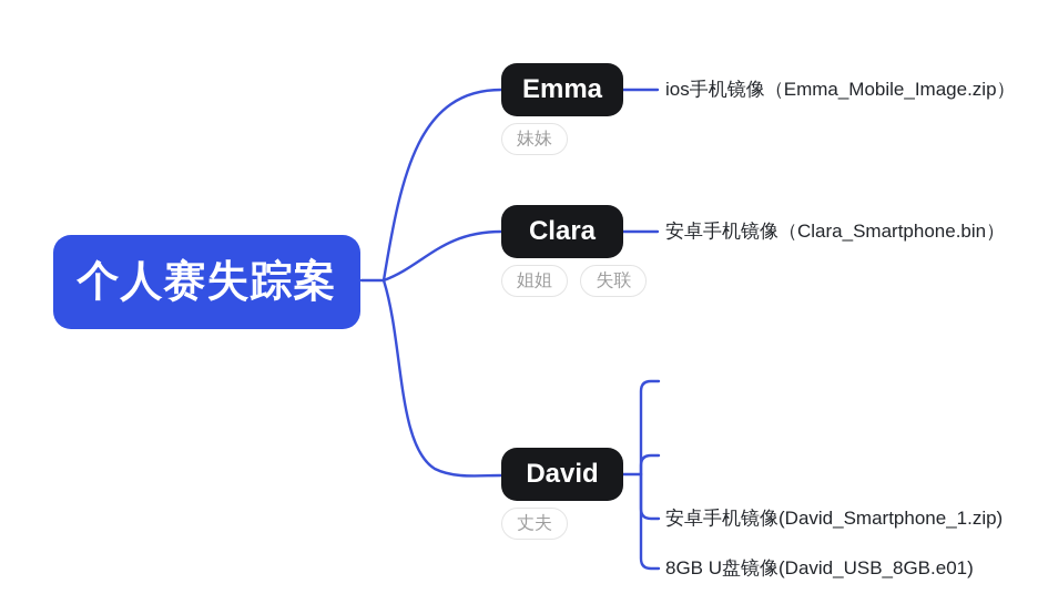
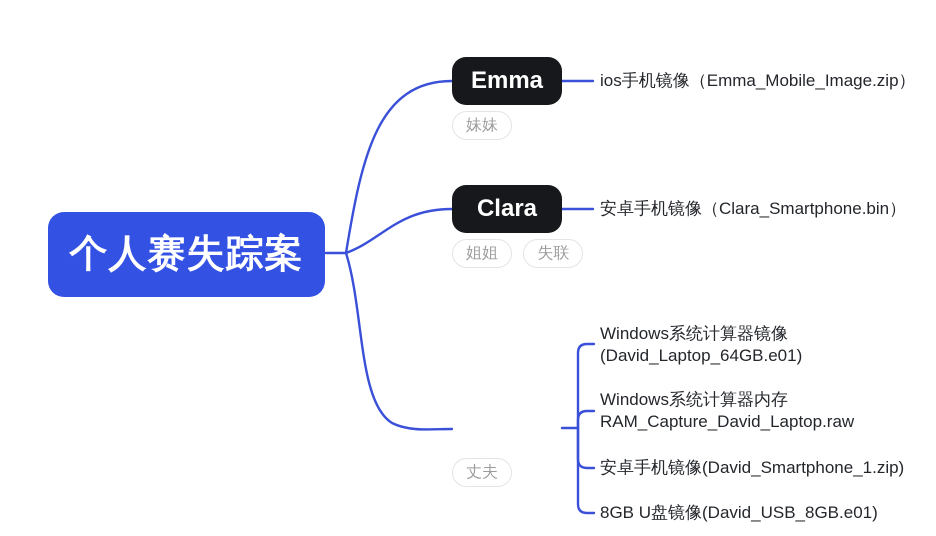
  个人赛失踪案
  Emma
  妹妹
  ios手机镜像（Emma_Mobile_Image.zip）
  Clara
  姐姐 失联
  安卓手机镜像（Clara_Smartphone.bin）
- David
  丈夫
+ Windows系统计算器镜像
+ (David_Laptop_64GB.e01)
+ Windows系统计算器内存
+ RAM_Capture_David_Laptop.raw
  安卓手机镜像(David_Smartphone_1.zip)
  8GB U盘镜像(David_USB_8GB.e01)
